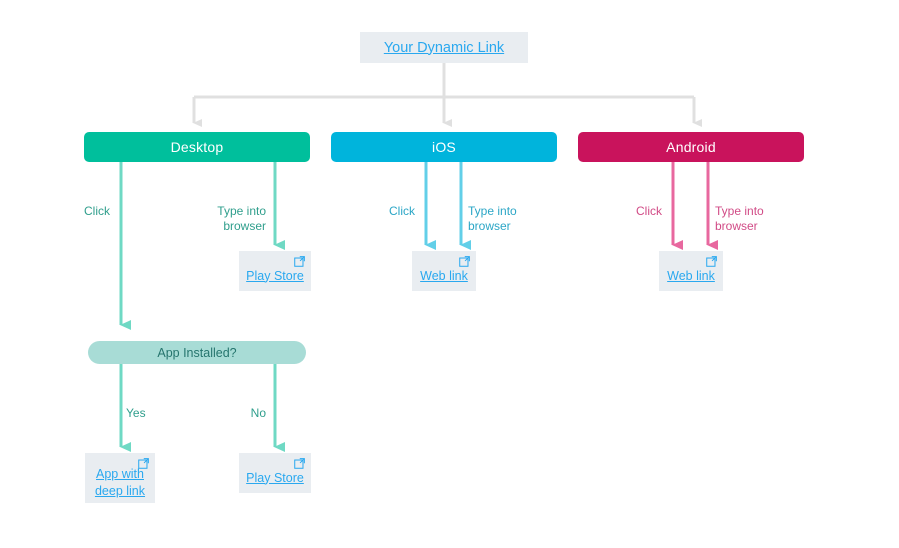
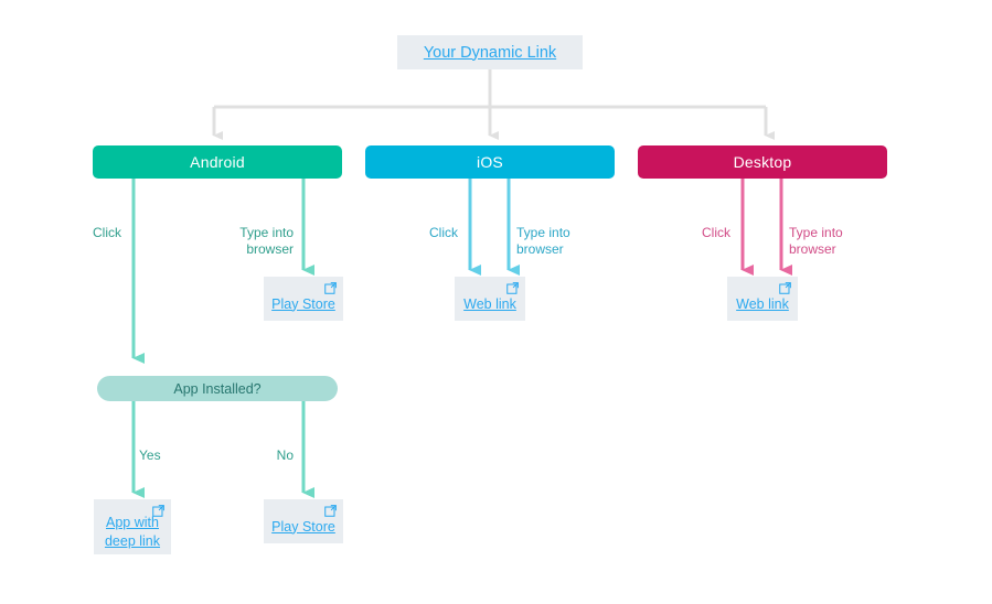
  Your Dynamic Link
- Desktop
+ Android
  iOS
- Android
+ Desktop
  Click
  Type into
  browser
  Click
  Type into
  browser
  Click
  Type into
  browser
  Play Store
  Web link
  Web link
  App Installed?
  Yes
  No
  App with
  deep link
  Play Store
